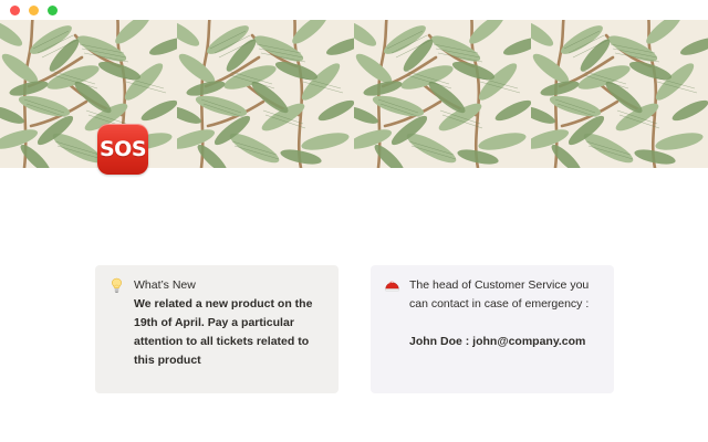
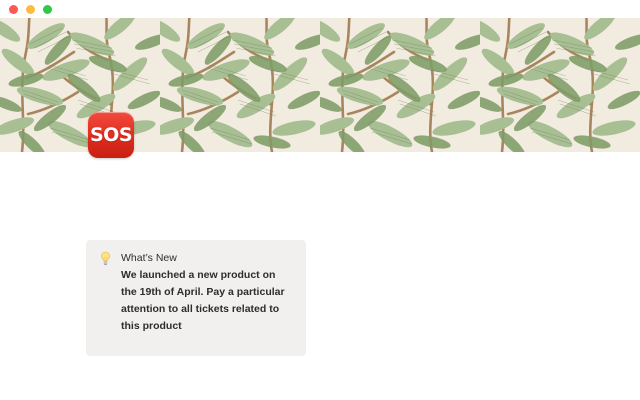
  SOS
  What’s New
- We related a new product on the 19th of April. Pay a particular attention to all tickets related to this product
+ We launched a new product on the 19th of April. Pay a particular attention to all tickets related to this product
- The head of Customer Service you can contact in case of emergency :
- John Doe : john@company.com
